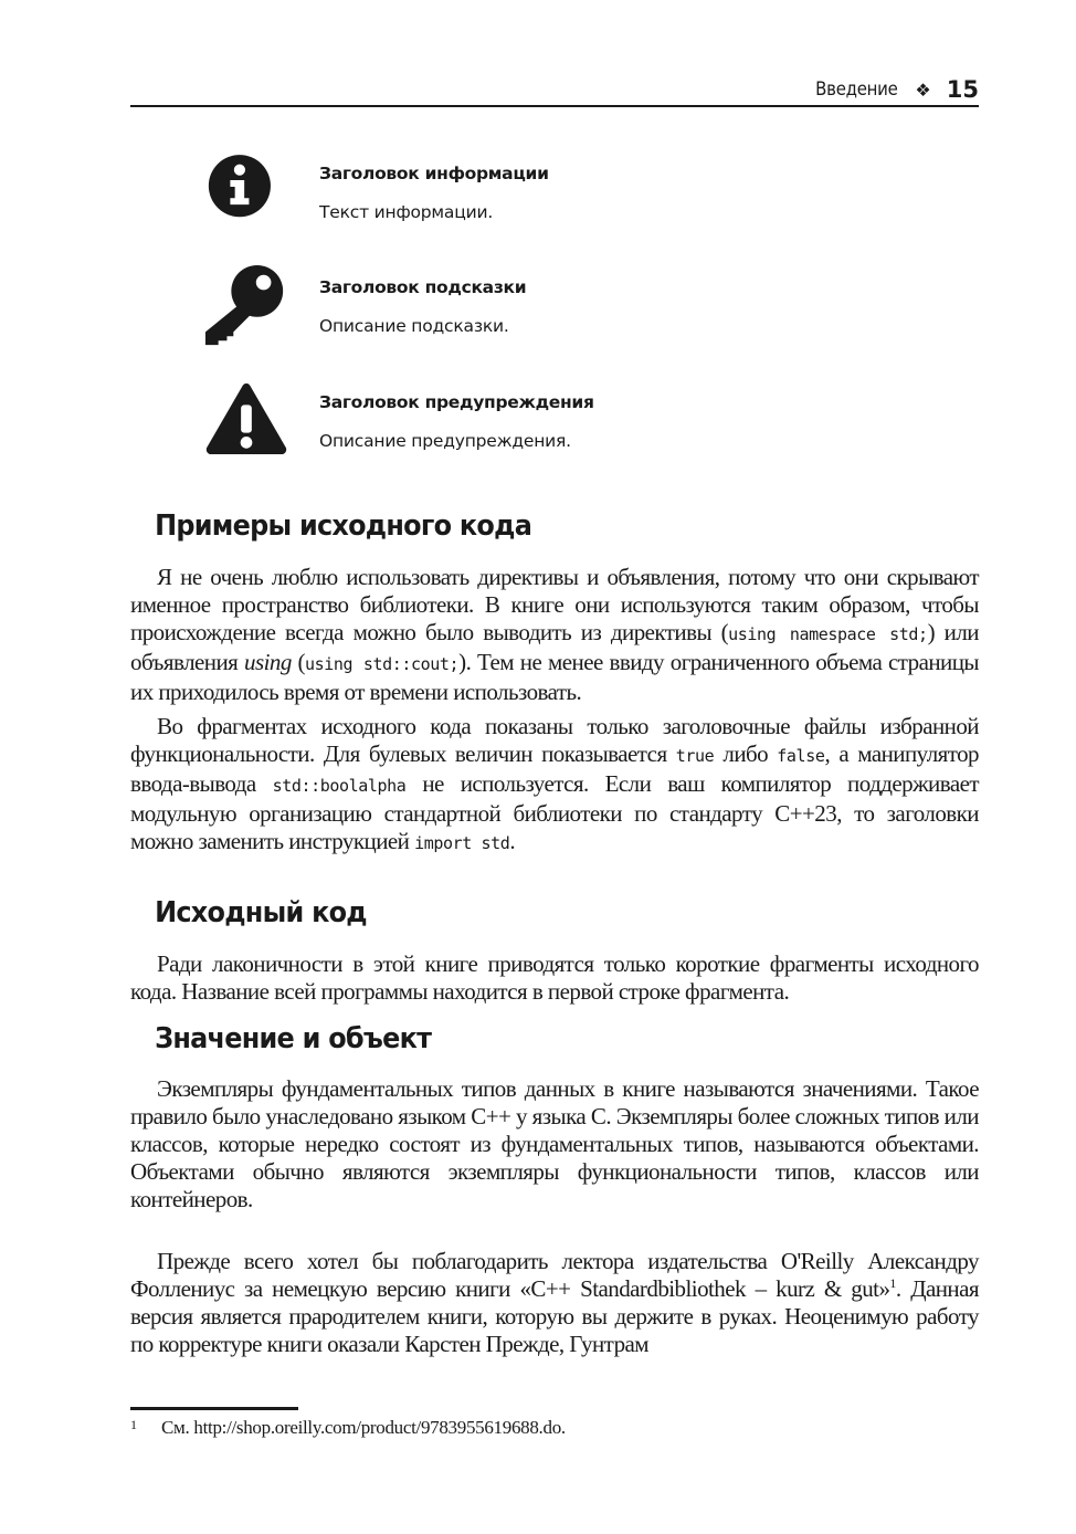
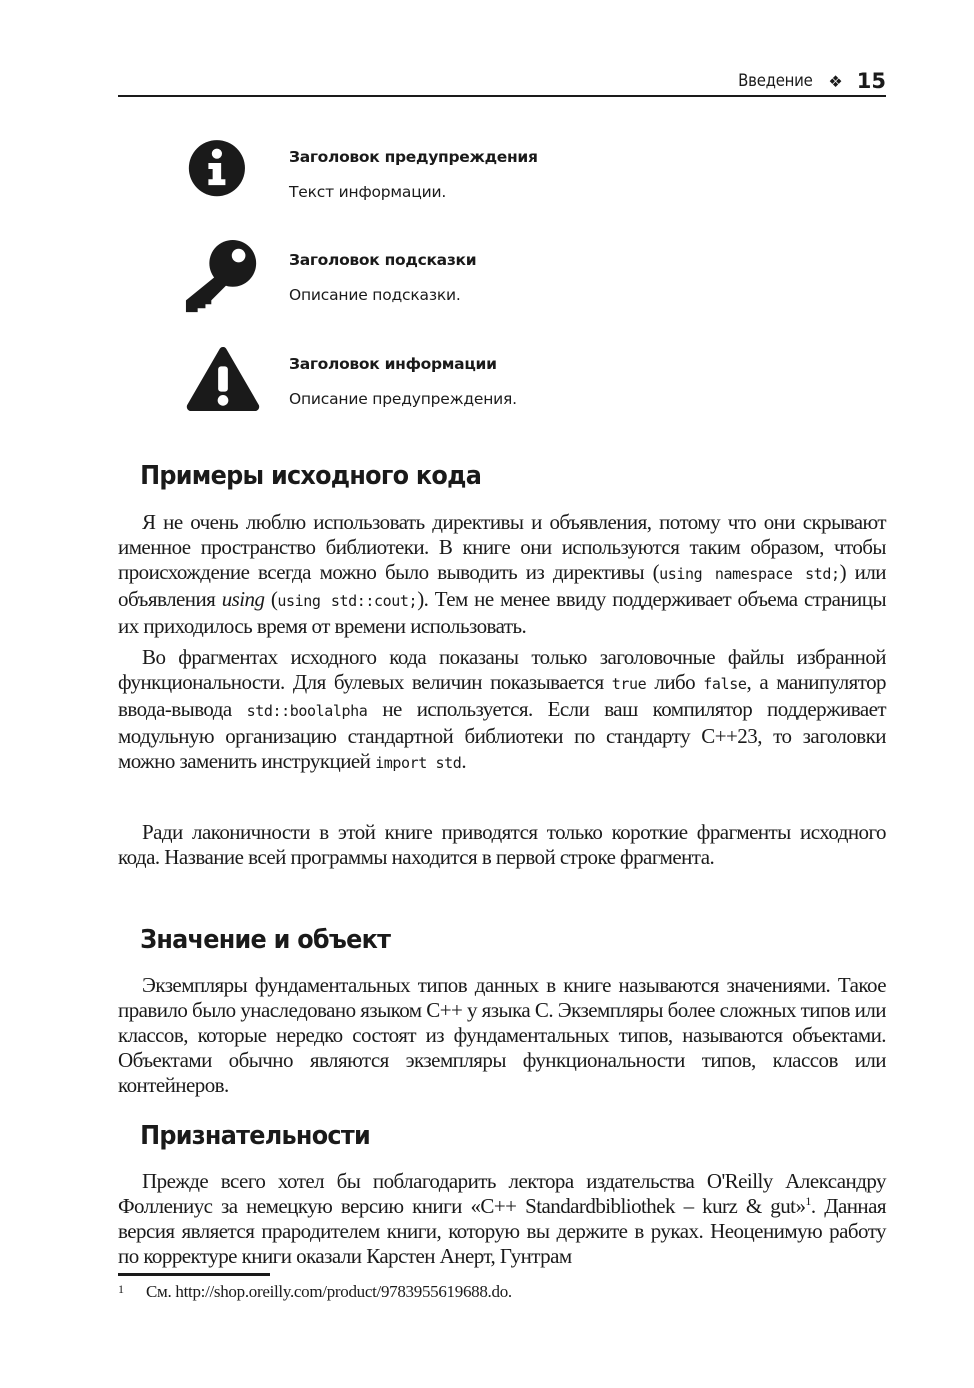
  Введение
  ❖
  15
- Заголовок информации
+ Заголовок предупреждения
  Текст информации.
  Заголовок подсказки
  Описание подсказки.
- Заголовок предупреждения
+ Заголовок информации
  Описание предупреждения.
  Примеры исходного кода
- Я не очень люблю использовать директивы и объявления, потому что они скрывают именное пространство библиотеки. В книге они используются та­ким образом, чтобы происхождение всегда можно было выводить из директи­вы (using namespace std;) или объявления using (using std::cout;). Тем не менее ввиду ограниченного объема страницы их приходилось время от времени ис­пользовать.
+ Я не очень люблю использовать директивы и объявления, потому что они скрывают именное пространство библиотеки. В книге они используются та­ким образом, чтобы происхождение всегда можно было выводить из директи­вы (using namespace std;) или объявления using (using std::cout;). Тем не менее ввиду поддерживает объема страницы их приходилось время от времени ис­пользовать.
  Во фрагментах исходного кода показаны только заголовочные файлы из­бранной функциональности. Для булевых величин показывается true либо false, а манипулятор ввода-вывода std::boolalpha не используется. Если ваш компилятор поддерживает модульную организацию стандартной библиотеки по стандарту C++23, то заголовки можно заменить инструкцией import std.
- Исходный код
  Ради лаконичности в этой книге приводятся только короткие фрагменты ис­ходного кода. Название всей программы находится в первой строке фрагмента.
  Значение и объект
  Экземпляры фундаментальных типов данных в книге называются значе­ниями. Такое правило было унаследовано языком C++ у языка C. Экземпляры более сложных типов или классов, которые нередко состоят из фундаменталь­ных типов, называются объектами. Объектами обычно являются экземпляры функциональности типов, классов или контейнеров.
+ Признательности
- Прежде всего хотел бы поблагодарить лектора издательства O'Reilly Алек­сандру Фоллениус за немецкую версию книги «C++ Standardbibliothek – kurz & gut»1. Данная версия является прародителем книги, которую вы держите в ру­ках. Неоценимую работу по корректуре книги оказали Карстен Прежде, Гунтрам
+ Прежде всего хотел бы поблагодарить лектора издательства O'Reilly Алек­сандру Фоллениус за немецкую версию книги «C++ Standardbibliothek – kurz & gut»1. Данная версия является прародителем книги, которую вы держите в ру­ках. Неоценимую работу по корректуре книги оказали Карстен Анерт, Гунтрам
  1
  См. http://shop.oreilly.com/product/9783955619688.do.
